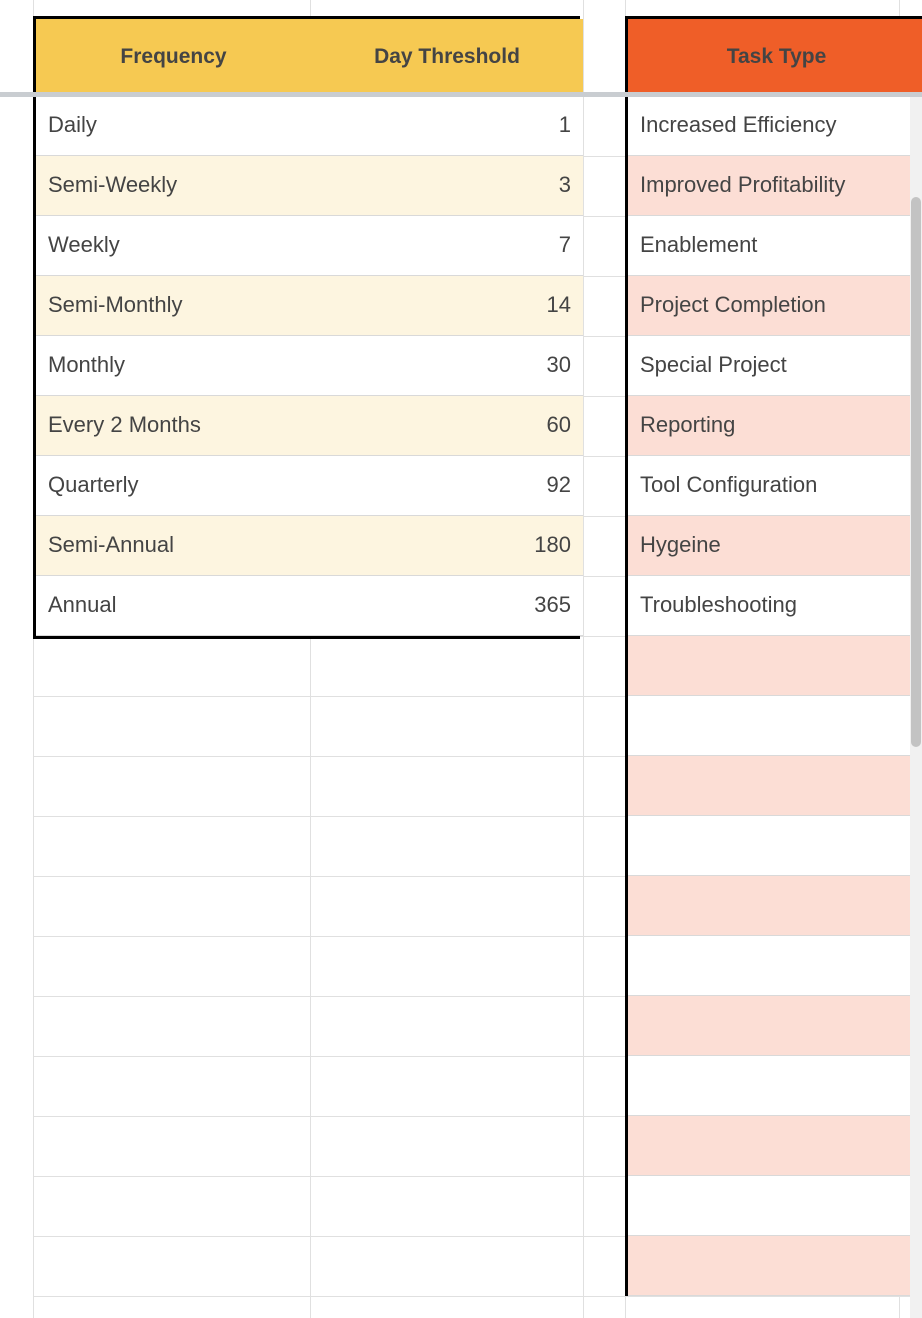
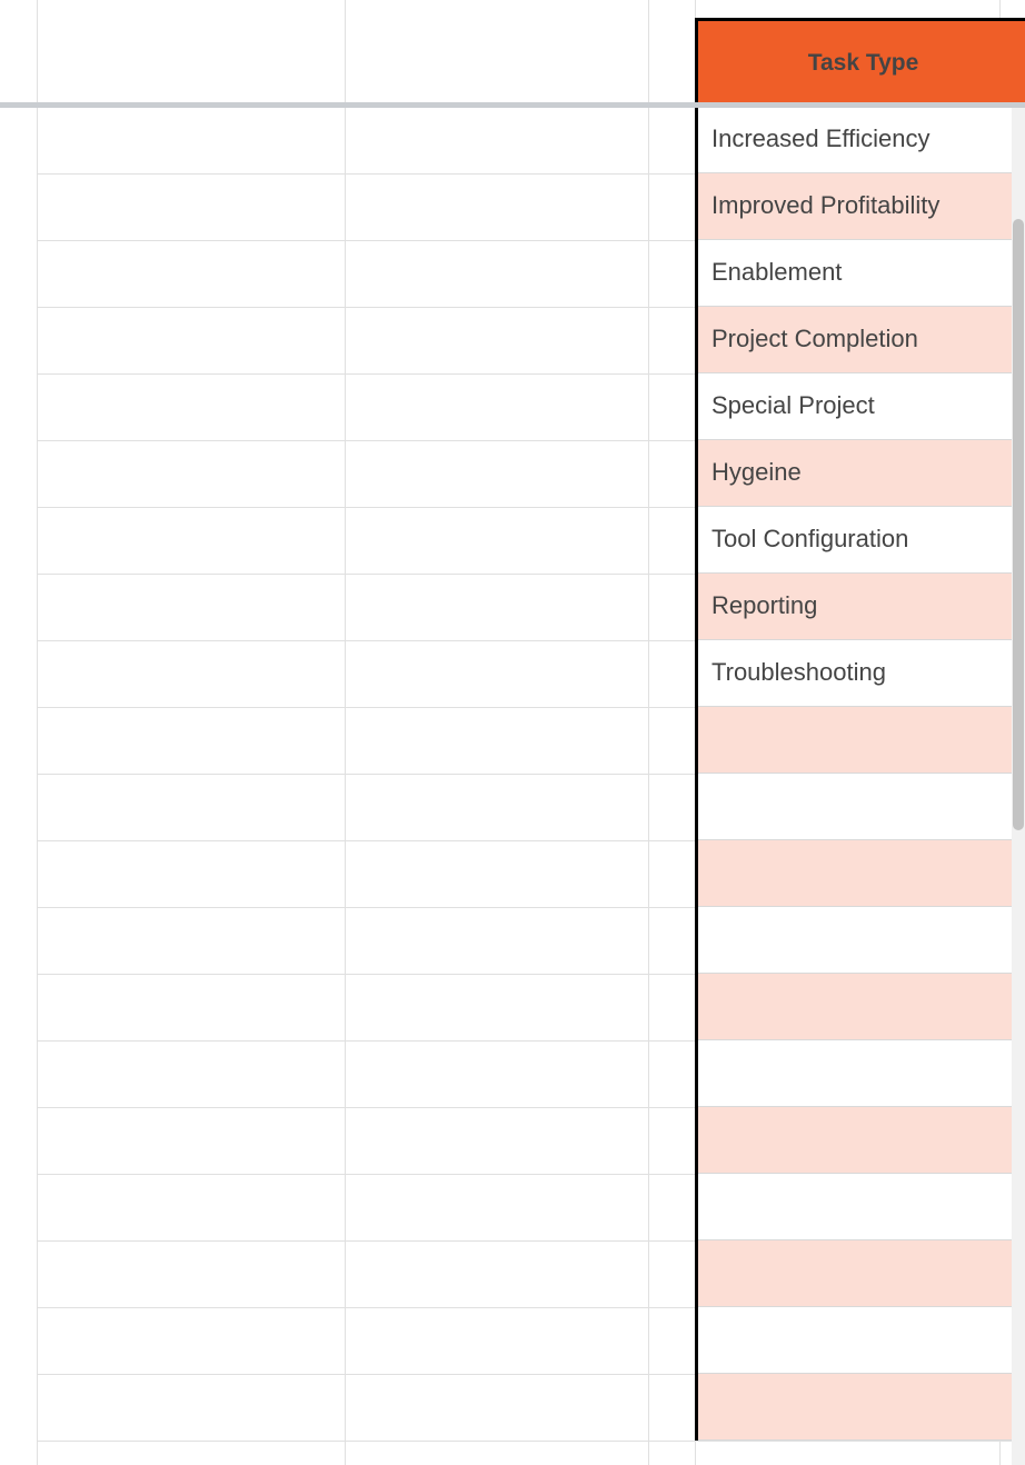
- Frequency	Day Threshold
- Daily	1
- Semi-Weekly	3
- Weekly	7
- Semi-Monthly	14
- Monthly	30
- Every 2 Months	60
- Quarterly	92
- Semi-Annual	180
- Annual	365
  Task Type
  Increased Efficiency
  Improved Profitability
  Enablement
  Project Completion
  Special Project
- Reporting
+ Hygeine
  Tool Configuration
- Hygeine
+ Reporting
  Troubleshooting
